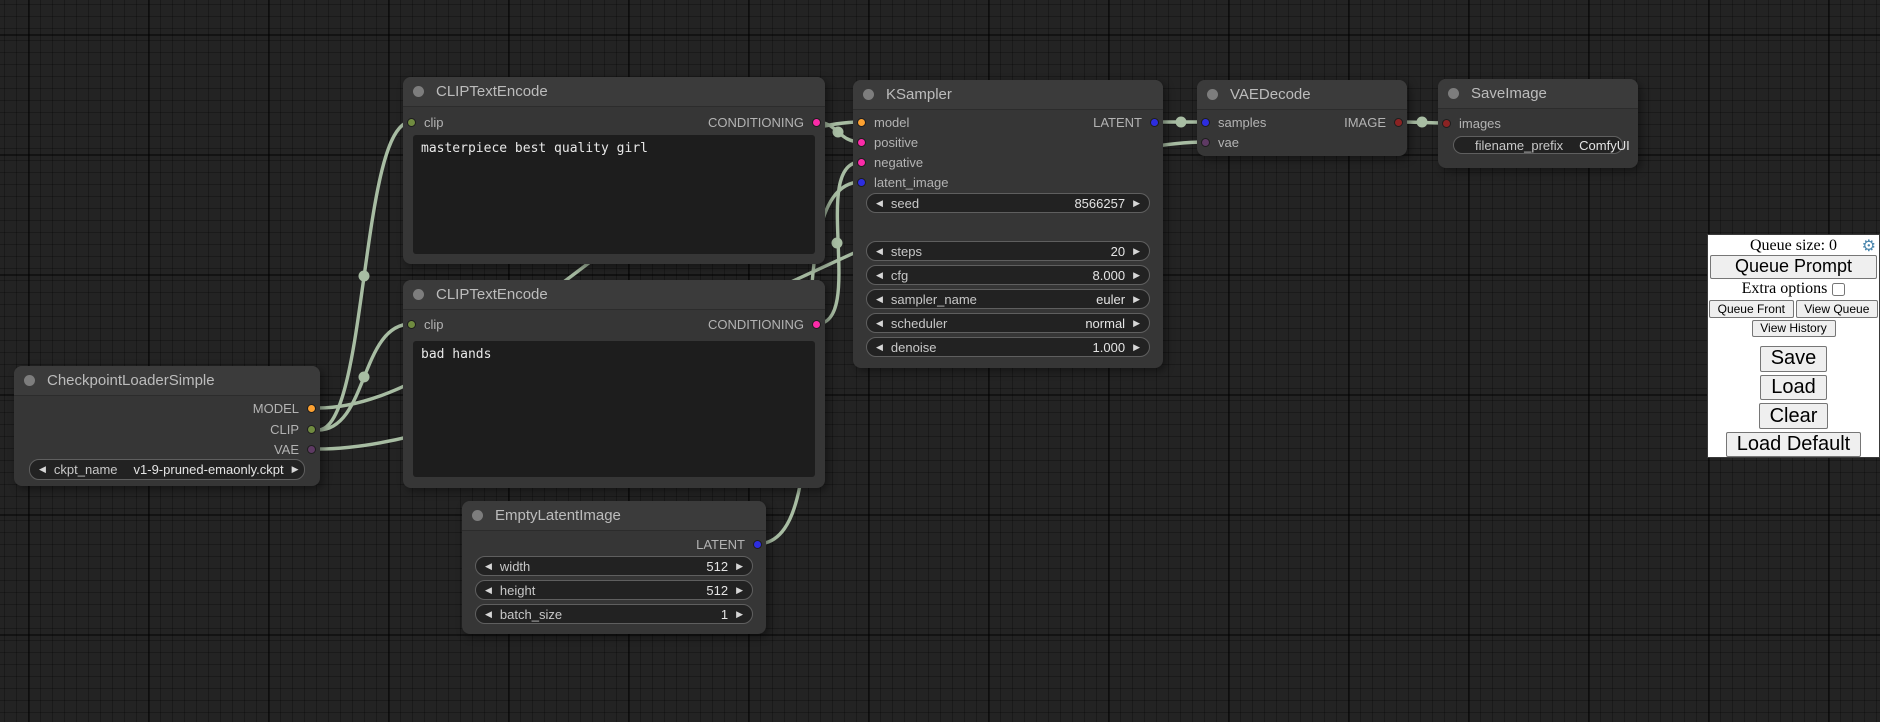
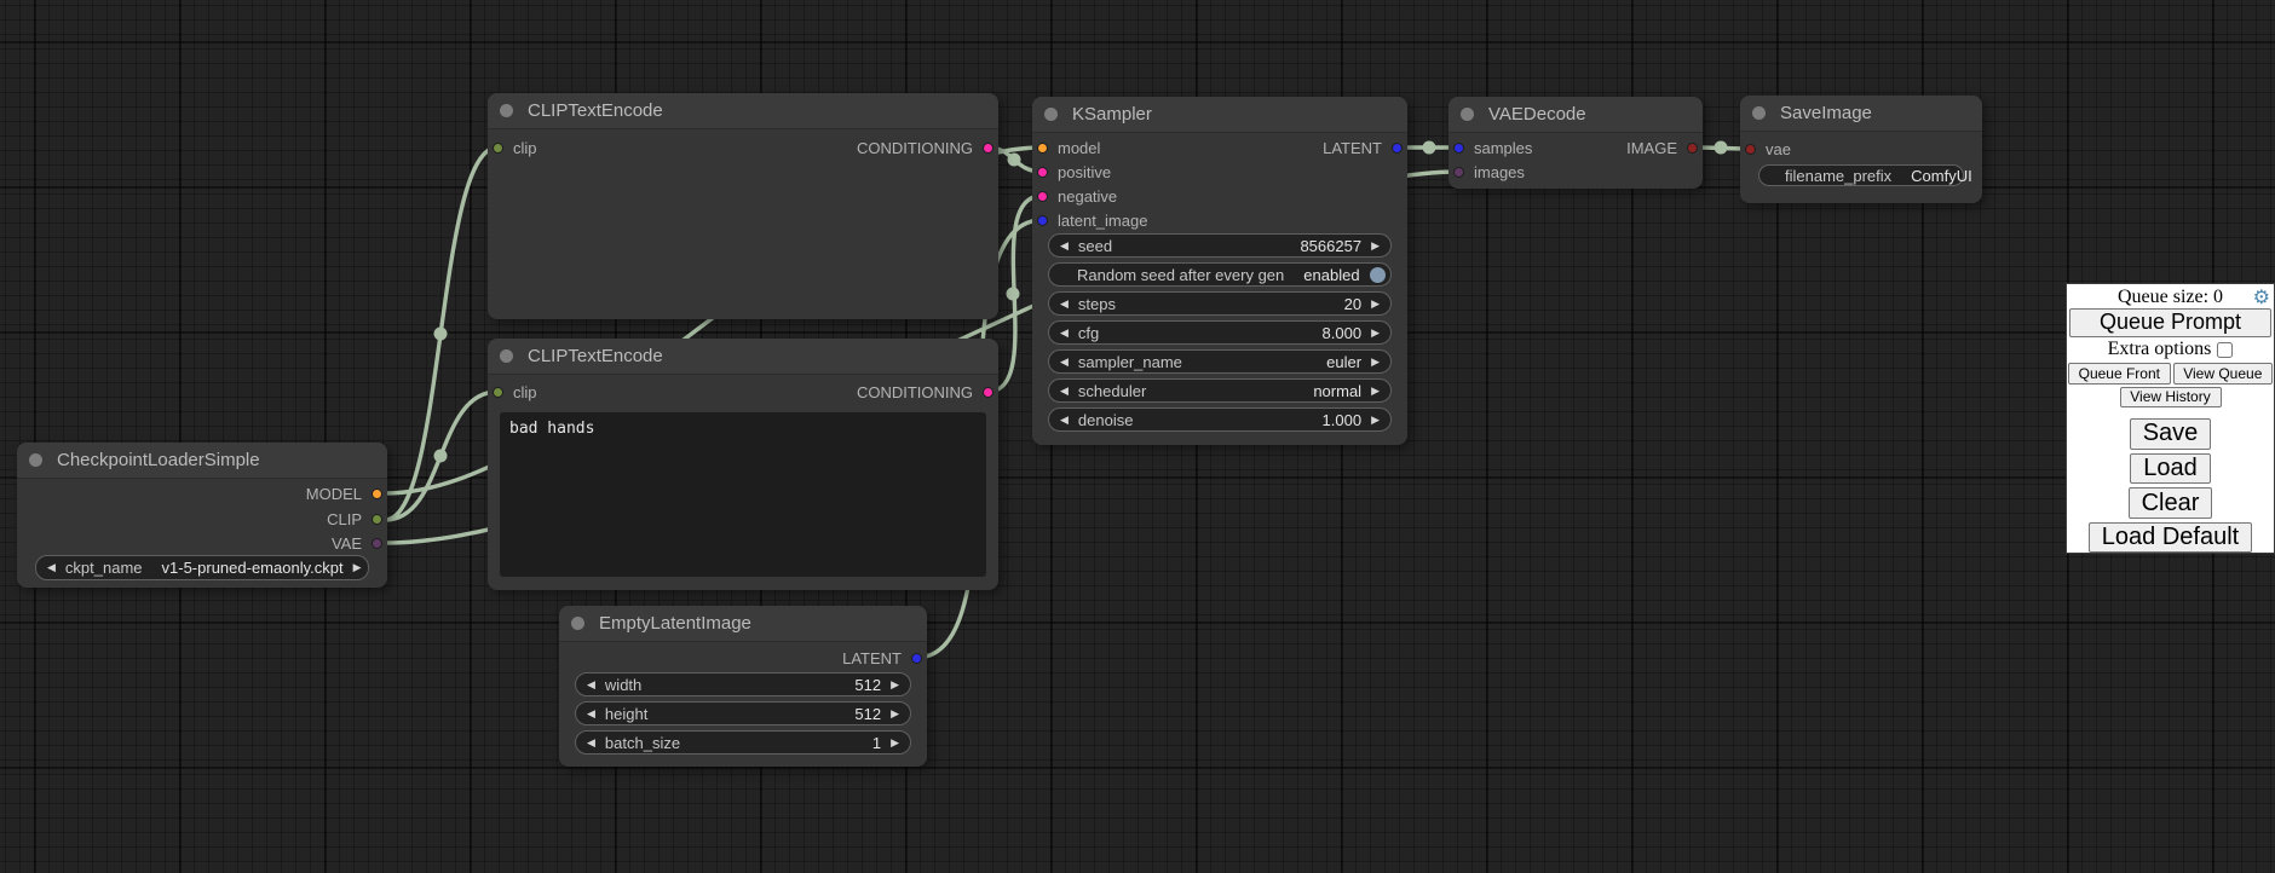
  CheckpointLoaderSimple
  MODEL
  CLIP
  VAE
  ◀
  ckpt_name
- v1-9-pruned-emaonly.ckpt
+ v1-5-pruned-emaonly.ckpt
  ▶
  CLIPTextEncode
  clip
  CONDITIONING
- masterpiece best quality girl
  CLIPTextEncode
  clip
  CONDITIONING
  bad hands
  KSampler
  model
  positive
  negative
  latent_image
  LATENT
  ◀
  seed
  8566257
  ▶
+ Random seed after every gen
+ enabled
  ◀
  steps
  20
  ▶
  ◀
  cfg
  8.000
  ▶
  ◀
  sampler_name
  euler
  ▶
  ◀
  scheduler
  normal
  ▶
  ◀
  denoise
  1.000
  ▶
  VAEDecode
  samples
- vae
+ images
  IMAGE
  SaveImage
- images
+ vae
  filename_prefix
  ComfyUI
  EmptyLatentImage
  LATENT
  ◀
  width
  512
  ▶
  ◀
  height
  512
  ▶
  ◀
  batch_size
  1
  ▶
  Queue size: 0
  ⚙
  Queue Prompt
  Extra options
  Queue Front
  View Queue
  View History
  Save
  Load
  Clear
  Load Default
